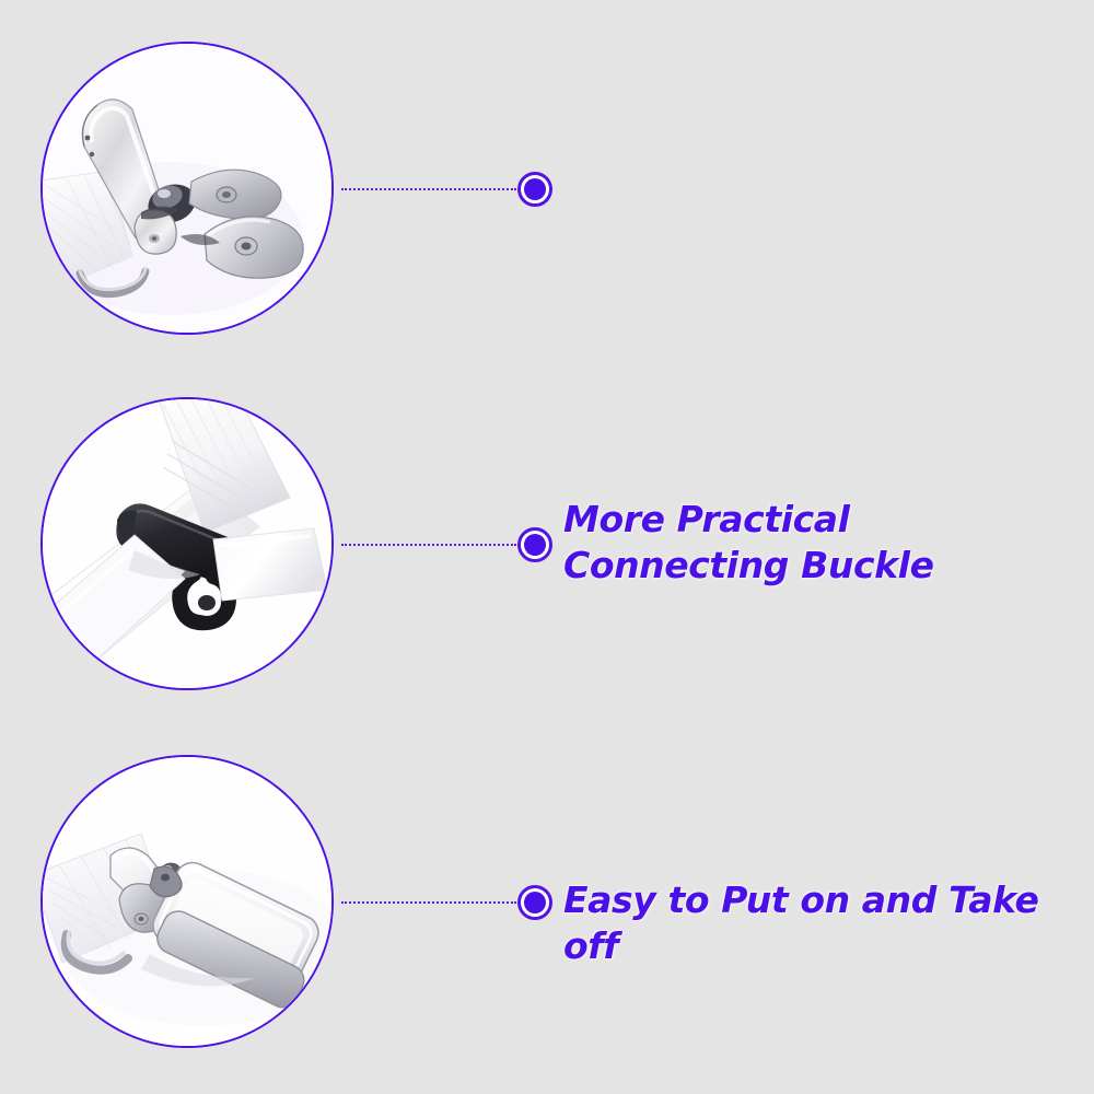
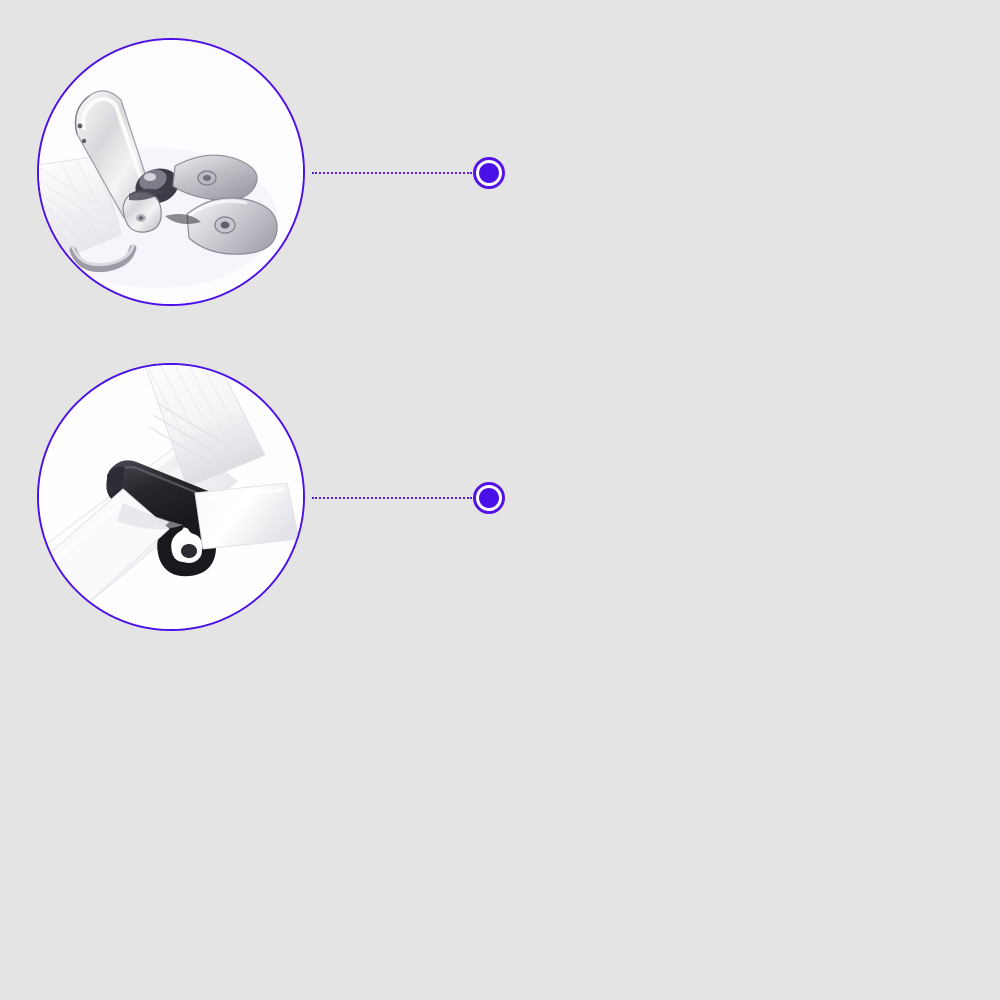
- More Practical Connecting Buckle
- Easy to Put on and Take off
